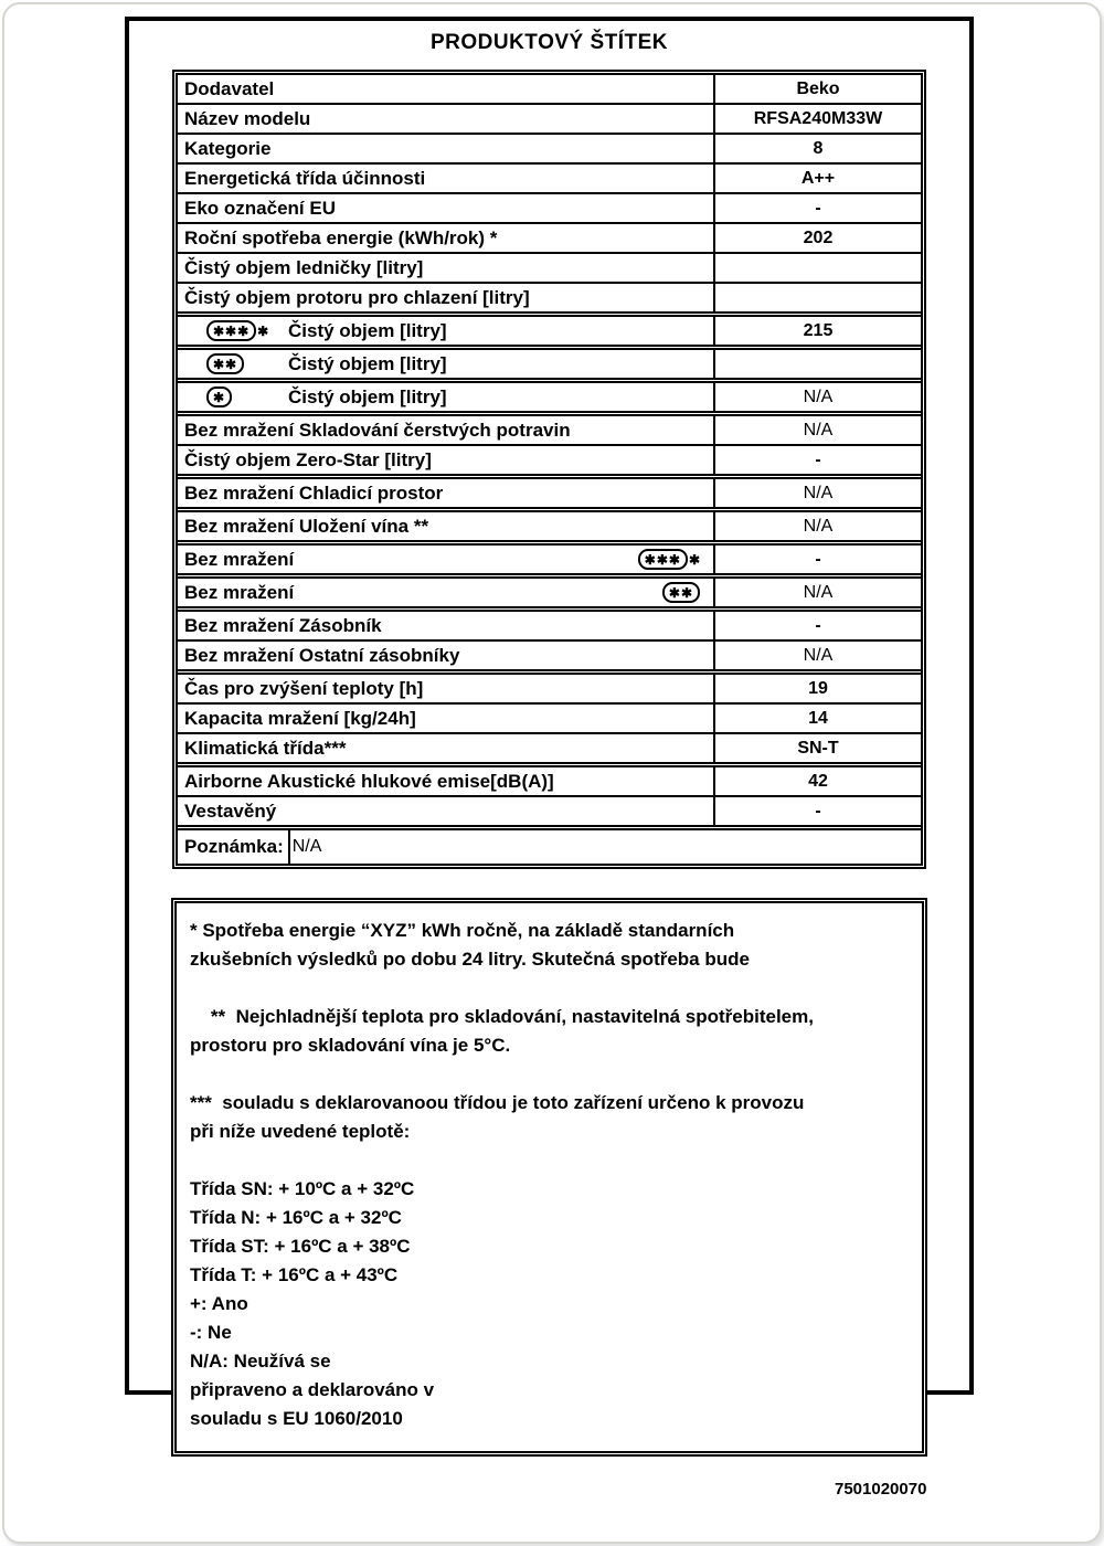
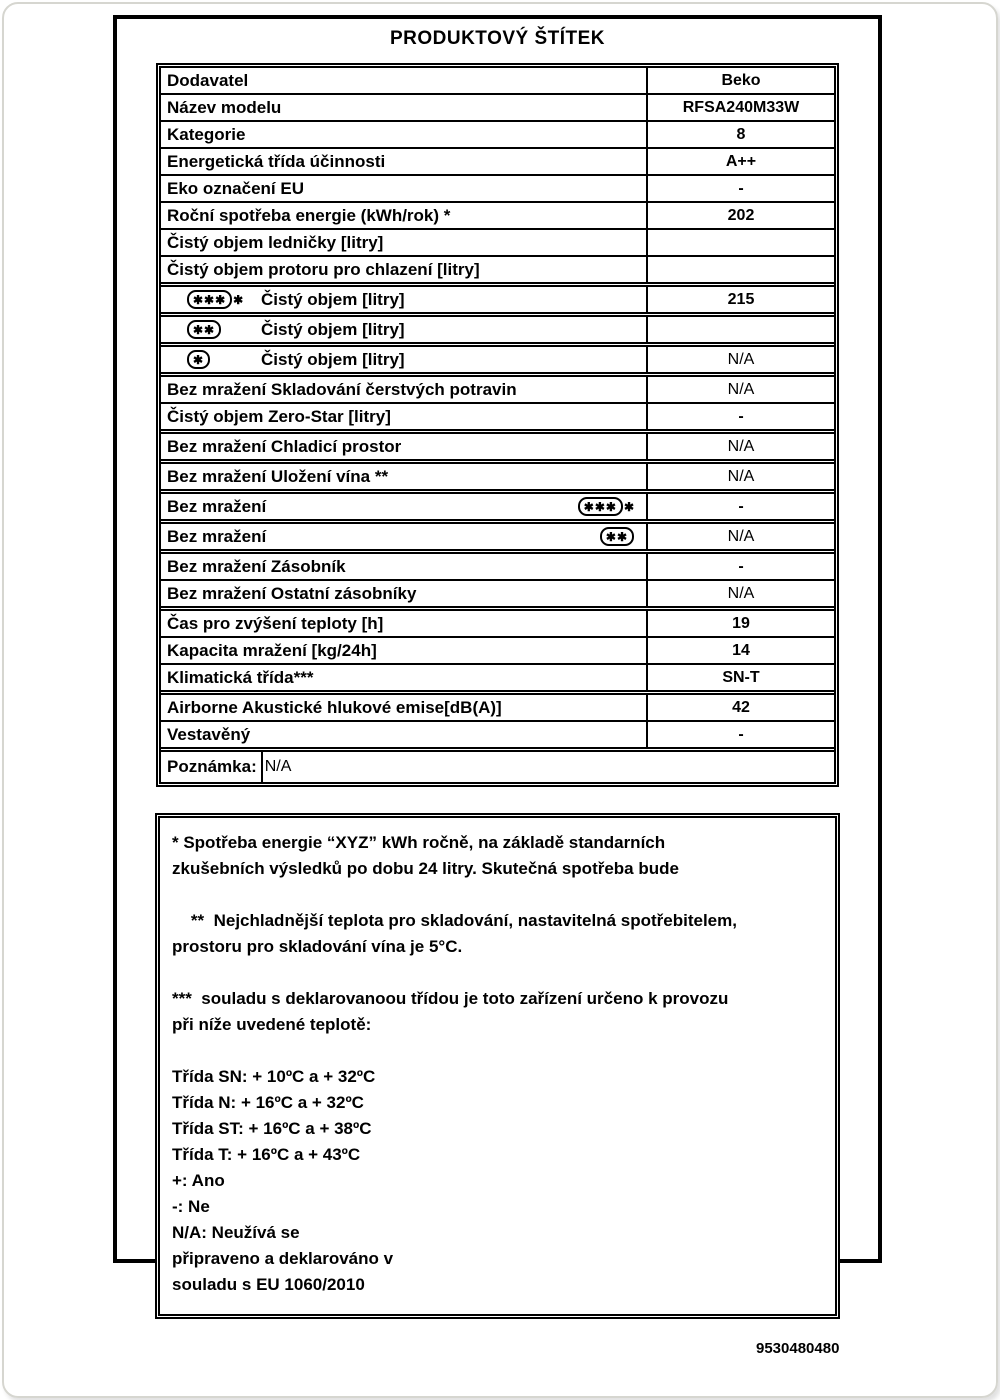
  PRODUKTOVÝ ŠTÍTEK
  Dodavatel
  Beko
  Název modelu
  RFSA240M33W
  Kategorie
  8
  Energetická třída účinnosti
  A++
  Eko označení EU
  -
  Roční spotřeba energie (kWh/rok) *
  202
  Čistý objem ledničky [litry]
  Čistý objem protoru pro chlazení [litry]
  ✱✱✱
  ✱
  Čistý objem [litry]
  215
  ✱✱
  Čistý objem [litry]
  ✱
  Čistý objem [litry]
  N/A
  Bez mražení Skladování čerstvých potravin
  N/A
  Čistý objem Zero-Star [litry]
  -
  Bez mražení Chladicí prostor
  N/A
  Bez mražení Uložení vína **
  N/A
  Bez mražení
  ✱✱✱
  ✱
  -
  Bez mražení
  ✱✱
  N/A
  Bez mražení Zásobník
  -
  Bez mražení Ostatní zásobníky
  N/A
  Čas pro zvýšení teploty [h]
  19
  Kapacita mražení [kg/24h]
  14
  Klimatická třída***
  SN-T
  Airborne Akustické hlukové emise[dB(A)]
  42
  Vestavěný
  -
  Poznámka:
  N/A
  * Spotřeba energie “XYZ” kWh ročně, na základě standarních
  zkušebních výsledků po dobu 24 litry. Skutečná spotřeba bude
  ** Nejchladnější teplota pro skladování, nastavitelná spotřebitelem,
  prostoru pro skladování vína je 5°C.
  *** souladu s deklarovanoou třídou je toto zařízení určeno k provozu
  při níže uvedené teplotě:
  Třída SN: + 10ºC a + 32ºC
  Třída N: + 16ºC a + 32ºC
  Třída ST: + 16ºC a + 38ºC
  Třída T: + 16ºC a + 43ºC
  +: Ano
  -: Ne
  N/A: Neužívá se
  připraveno a deklarováno v
  souladu s EU 1060/2010
- 7501020070
+ 9530480480
